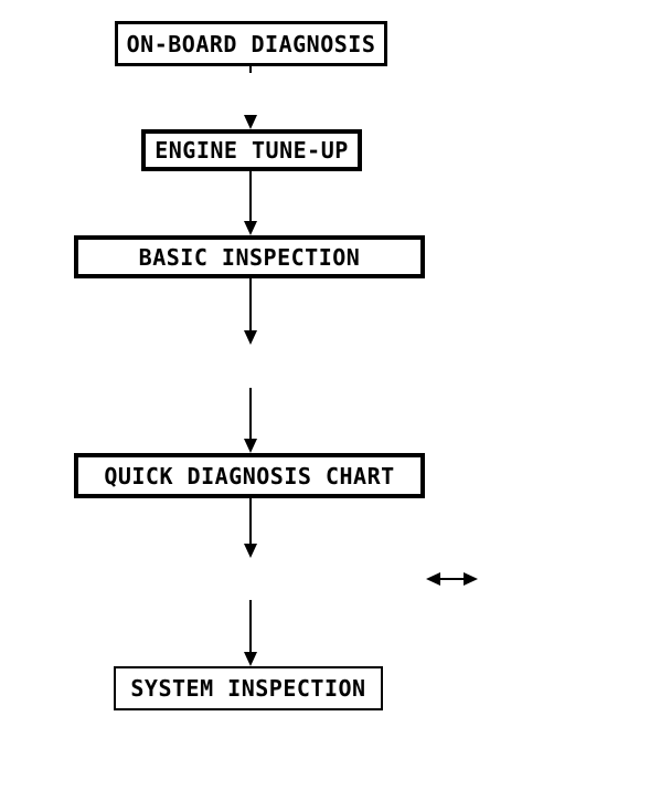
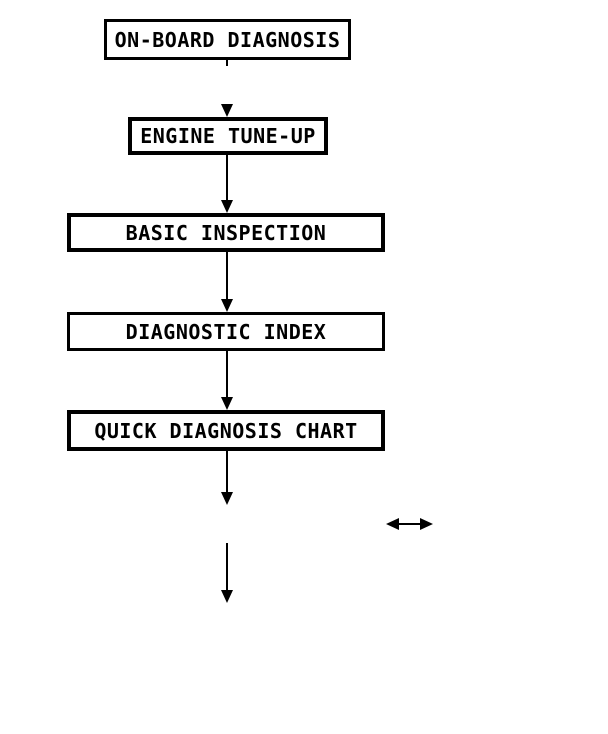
  ON-BOARD DIAGNOSIS
  ENGINE TUNE-UP
  BASIC INSPECTION
+ DIAGNOSTIC INDEX
  QUICK DIAGNOSIS CHART
- SYSTEM INSPECTION
